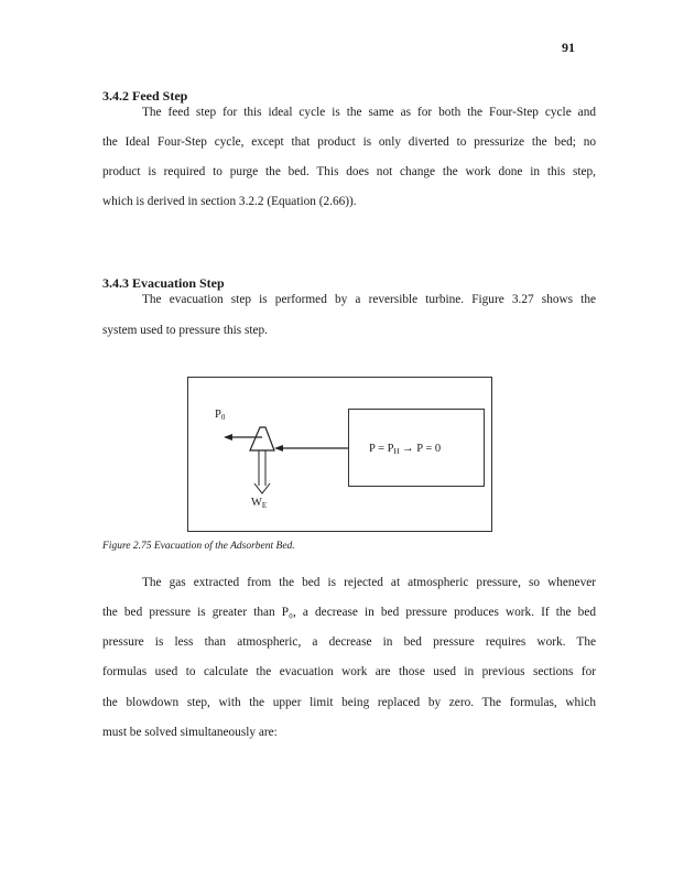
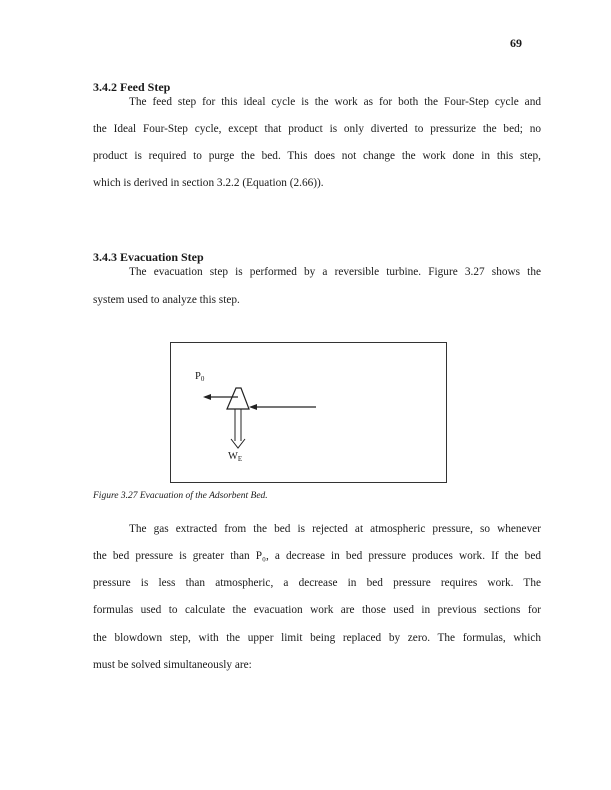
- 91
+ 69
  3.4.2 Feed Step
- The feed step for this ideal cycle is the same as for both the Four-Step cycle and
+ The feed step for this ideal cycle is the work as for both the Four-Step cycle and
  the Ideal Four-Step cycle, except that product is only diverted to pressurize the bed; no
  product is required to purge the bed. This does not change the work done in this step,
  which is derived in section 3.2.2 (Equation (2.66)).
  3.4.3 Evacuation Step
  The evacuation step is performed by a reversible turbine. Figure 3.27 shows the
- system used to pressure this step.
+ system used to analyze this step.
  P0
- P = PH → P = 0
  WE
- Figure 2.75 Evacuation of the Adsorbent Bed.
+ Figure 3.27 Evacuation of the Adsorbent Bed.
  The gas extracted from the bed is rejected at atmospheric pressure, so whenever
  the bed pressure is greater than P₀, a decrease in bed pressure produces work. If the bed
  pressure is less than atmospheric, a decrease in bed pressure requires work. The
  formulas used to calculate the evacuation work are those used in previous sections for
  the blowdown step, with the upper limit being replaced by zero. The formulas, which
  must be solved simultaneously are:
